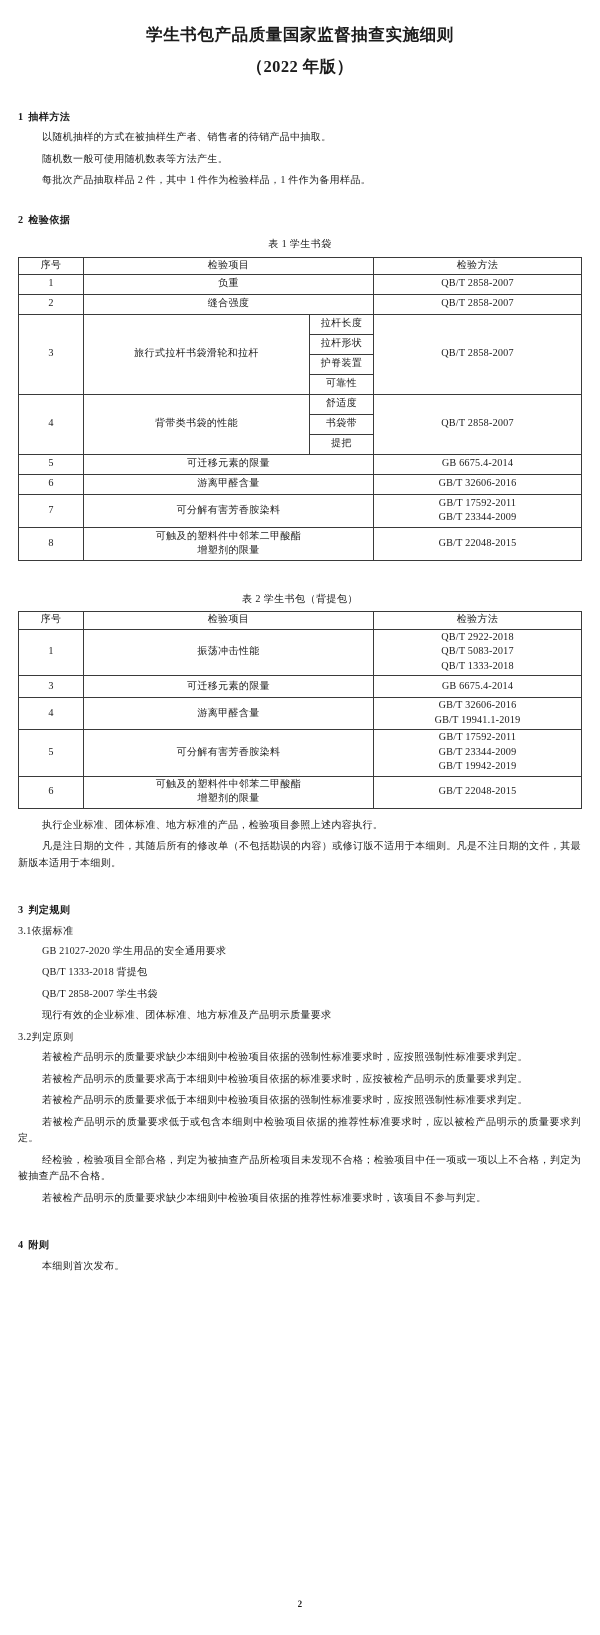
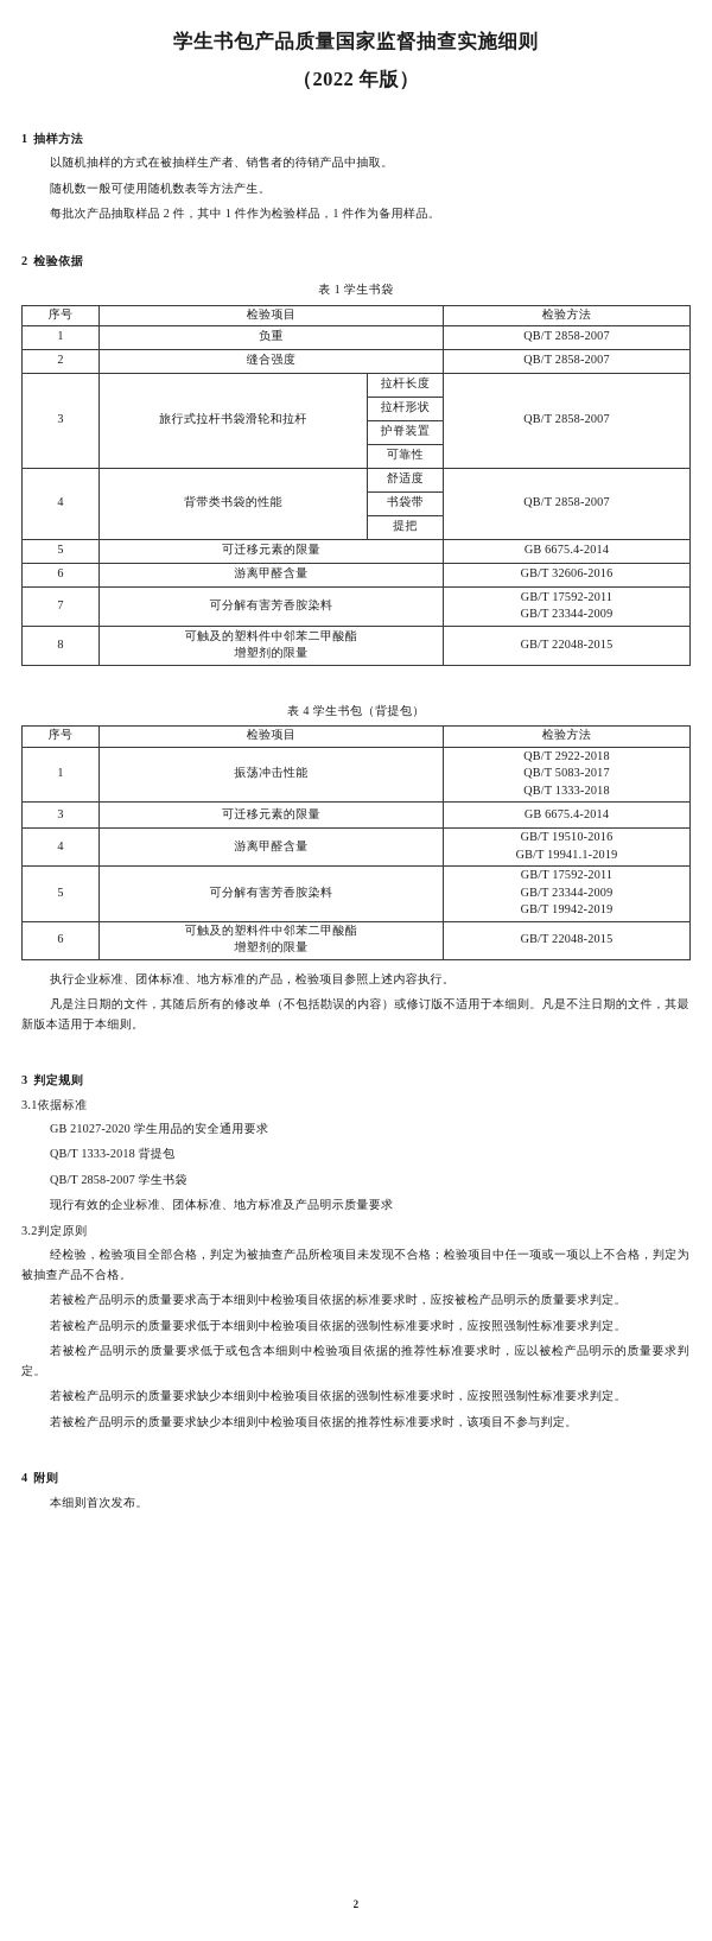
  学生书包产品质量国家监督抽查实施细则
  （2022 年版）
  1 抽样方法
  以随机抽样的方式在被抽样生产者、销售者的待销产品中抽取。
  随机数一般可使用随机数表等方法产生。
  每批次产品抽取样品 2 件，其中 1 件作为检验样品，1 件作为备用样品。
  2 检验依据
  表 1 学生书袋
  序号	检验项目	检验方法
  1	负重	QB/T 2858-2007
  2	缝合强度	QB/T 2858-2007
  3	旅行式拉杆书袋滑轮和拉杆	拉杆长度	QB/T 2858-2007
  拉杆形状
  护脊装置
  可靠性
  4	背带类书袋的性能	舒适度	QB/T 2858-2007
  书袋带
  提把
  5	可迁移元素的限量	GB 6675.4-2014
  6	游离甲醛含量	GB/T 32606-2016
  7	可分解有害芳香胺染料	GB/T 17592-2011 GB/T 23344-2009
  8	可触及的塑料件中邻苯二甲酸酯 增塑剂的限量	GB/T 22048-2015
- 表 2 学生书包（背提包）
+ 表 4 学生书包（背提包）
  序号	检验项目	检验方法
  1	振荡冲击性能	QB/T 2922-2018 QB/T 5083-2017 QB/T 1333-2018
  3	可迁移元素的限量	GB 6675.4-2014
- 4	游离甲醛含量	GB/T 32606-2016 GB/T 19941.1-2019
+ 4	游离甲醛含量	GB/T 19510-2016 GB/T 19941.1-2019
  5	可分解有害芳香胺染料	GB/T 17592-2011 GB/T 23344-2009 GB/T 19942-2019
  6	可触及的塑料件中邻苯二甲酸酯 增塑剂的限量	GB/T 22048-2015
  执行企业标准、团体标准、地方标准的产品，检验项目参照上述内容执行。
  凡是注日期的文件，其随后所有的修改单（不包括勘误的内容）或修订版不适用于本细则。凡是不注日期的文件，其最新版本适用于本细则。
  3 判定规则
  3.1依据标准
  GB 21027-2020 学生用品的安全通用要求
  QB/T 1333-2018 背提包
  QB/T 2858-2007 学生书袋
  现行有效的企业标准、团体标准、地方标准及产品明示质量要求
  3.2判定原则
- 若被检产品明示的质量要求缺少本细则中检验项目依据的强制性标准要求时，应按照强制性标准要求判定。
+ 经检验，检验项目全部合格，判定为被抽查产品所检项目未发现不合格；检验项目中任一项或一项以上不合格，判定为被抽查产品不合格。
  若被检产品明示的质量要求高于本细则中检验项目依据的标准要求时，应按被检产品明示的质量要求判定。
  若被检产品明示的质量要求低于本细则中检验项目依据的强制性标准要求时，应按照强制性标准要求判定。
  若被检产品明示的质量要求低于或包含本细则中检验项目依据的推荐性标准要求时，应以被检产品明示的质量要求判定。
- 经检验，检验项目全部合格，判定为被抽查产品所检项目未发现不合格；检验项目中任一项或一项以上不合格，判定为被抽查产品不合格。
+ 若被检产品明示的质量要求缺少本细则中检验项目依据的强制性标准要求时，应按照强制性标准要求判定。
  若被检产品明示的质量要求缺少本细则中检验项目依据的推荐性标准要求时，该项目不参与判定。
  4 附则
  本细则首次发布。
  2
